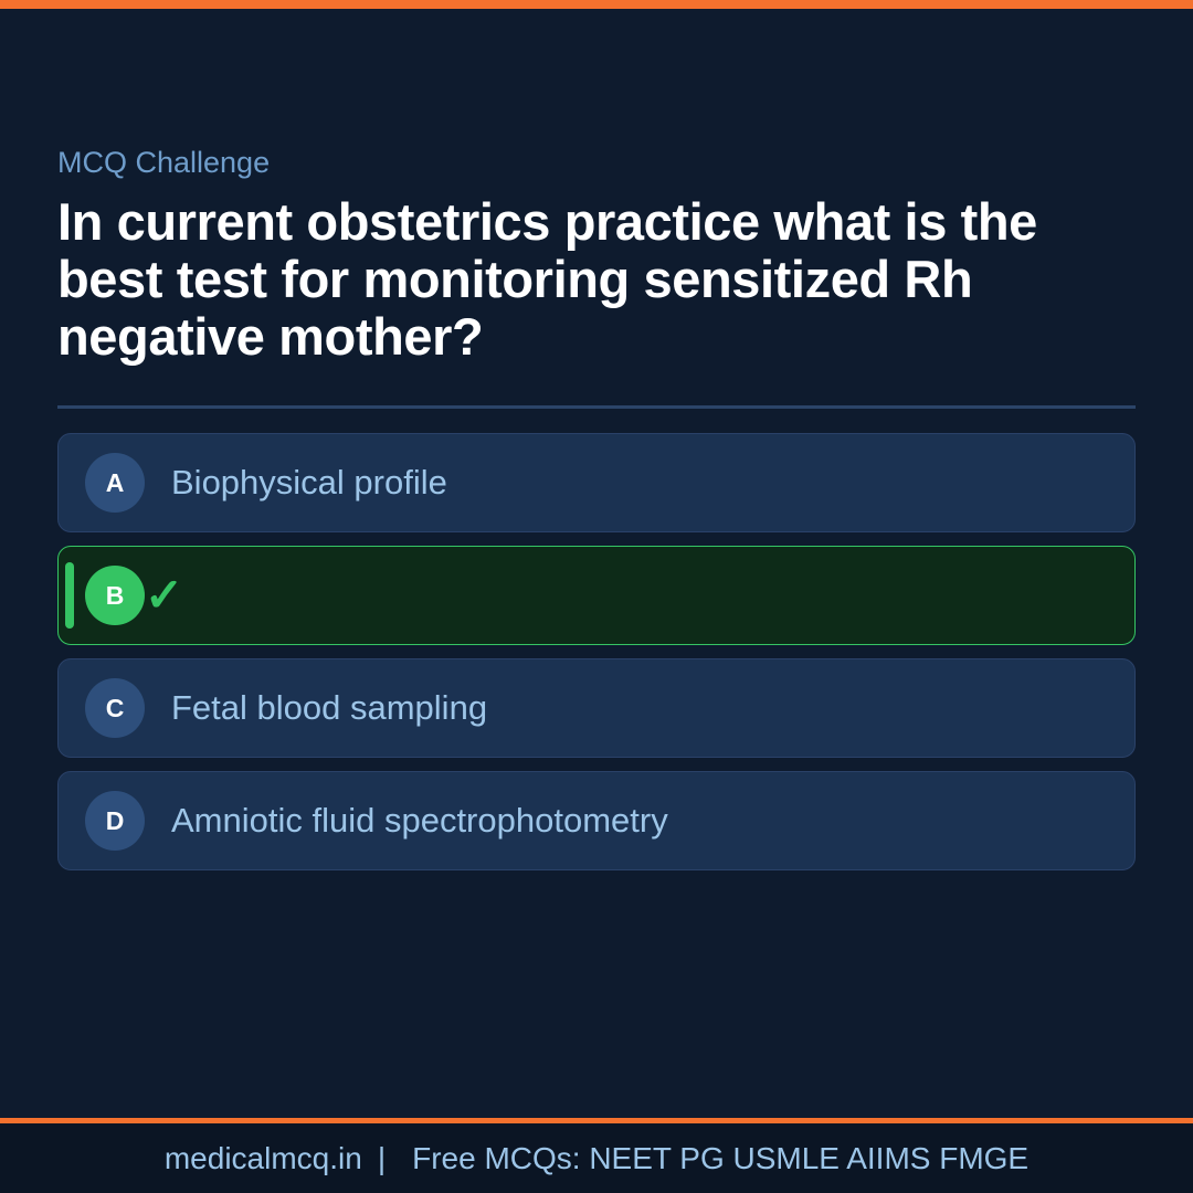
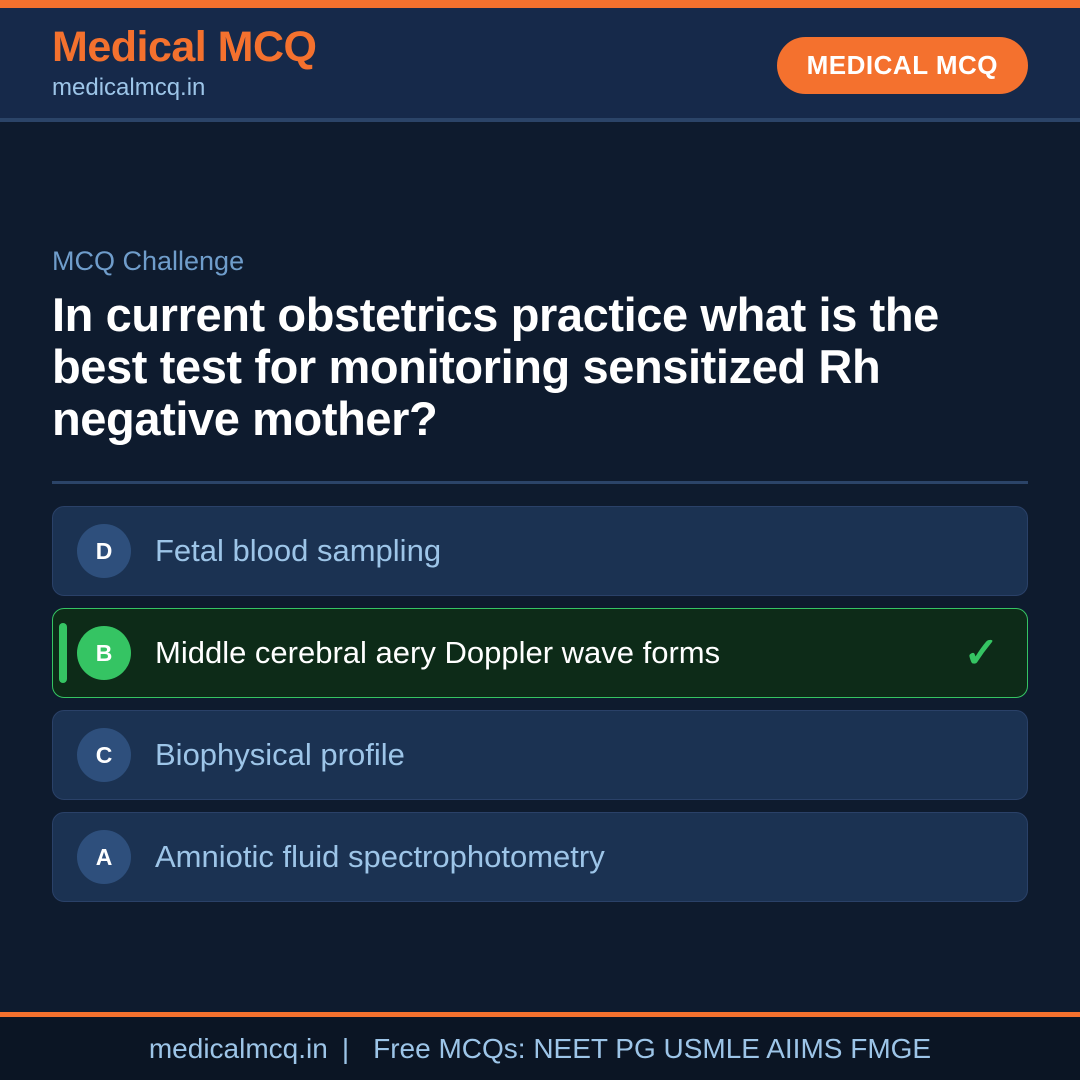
+ Medical MCQ
+ medicalmcq.in
+ MEDICAL MCQ
  MCQ Challenge
  In current obstetrics practice what is the best test for monitoring sensitized Rh negative mother?
- A
+ D
- Biophysical profile
+ Fetal blood sampling
  B
+ Middle cerebral aery Doppler wave forms
  ✓
  C
- Fetal blood sampling
+ Biophysical profile
- D
+ A
  Amniotic fluid spectrophotometry
  medicalmcq.in | Free MCQs: NEET PG USMLE AIIMS FMGE
